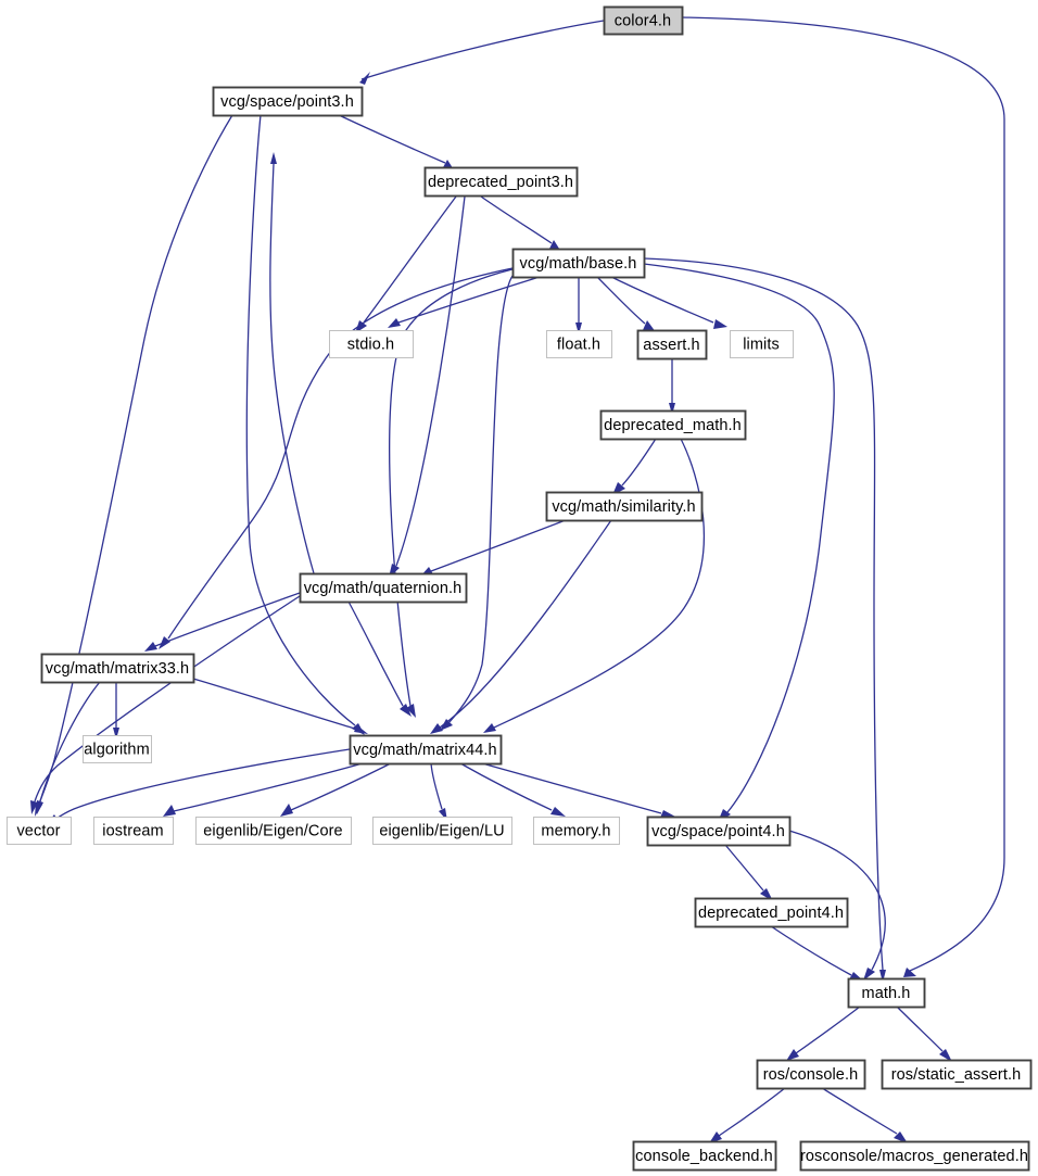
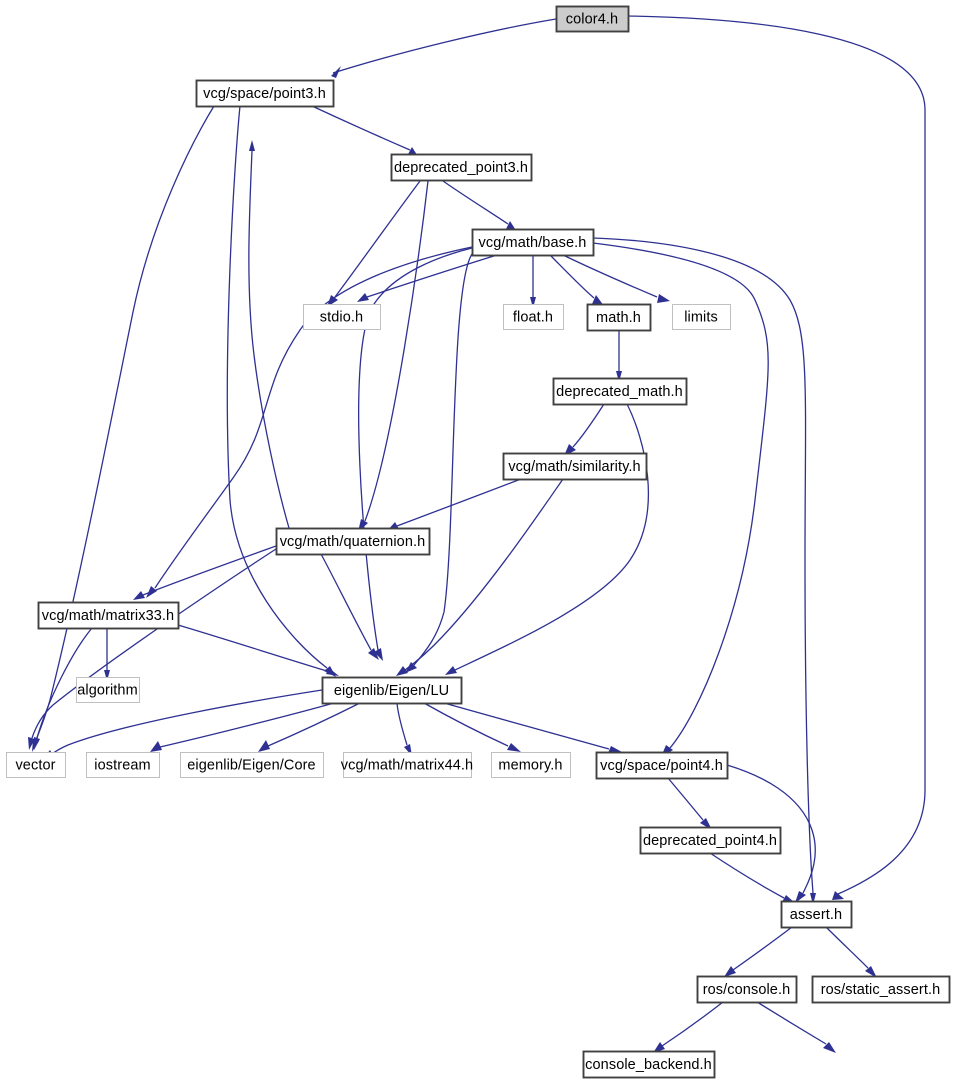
  color4.h
  vcg/space/point3.h
  deprecated_point3.h
  vcg/math/base.h
  stdio.h
  float.h
- assert.h
+ math.h
  limits
  deprecated_math.h
  vcg/math/similarity.h
  vcg/math/quaternion.h
  vcg/math/matrix33.h
  algorithm
- vcg/math/matrix44.h
+ eigenlib/Eigen/LU
  vector
  iostream
  eigenlib/Eigen/Core
- eigenlib/Eigen/LU
+ vcg/math/matrix44.h
  memory.h
  vcg/space/point4.h
  deprecated_point4.h
- math.h
+ assert.h
  ros/console.h
  ros/static_assert.h
  console_backend.h
- rosconsole/macros_generated.h
